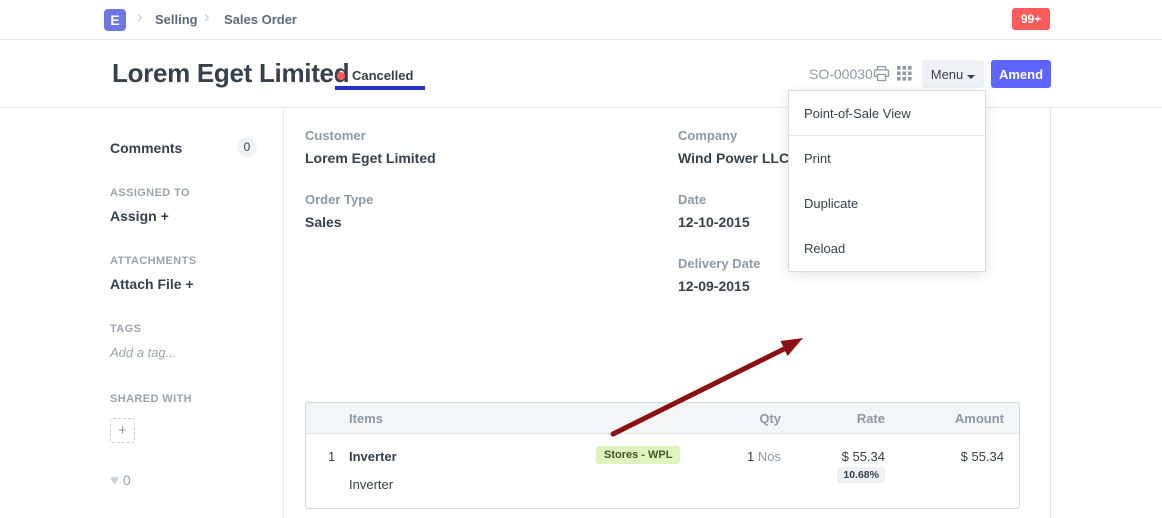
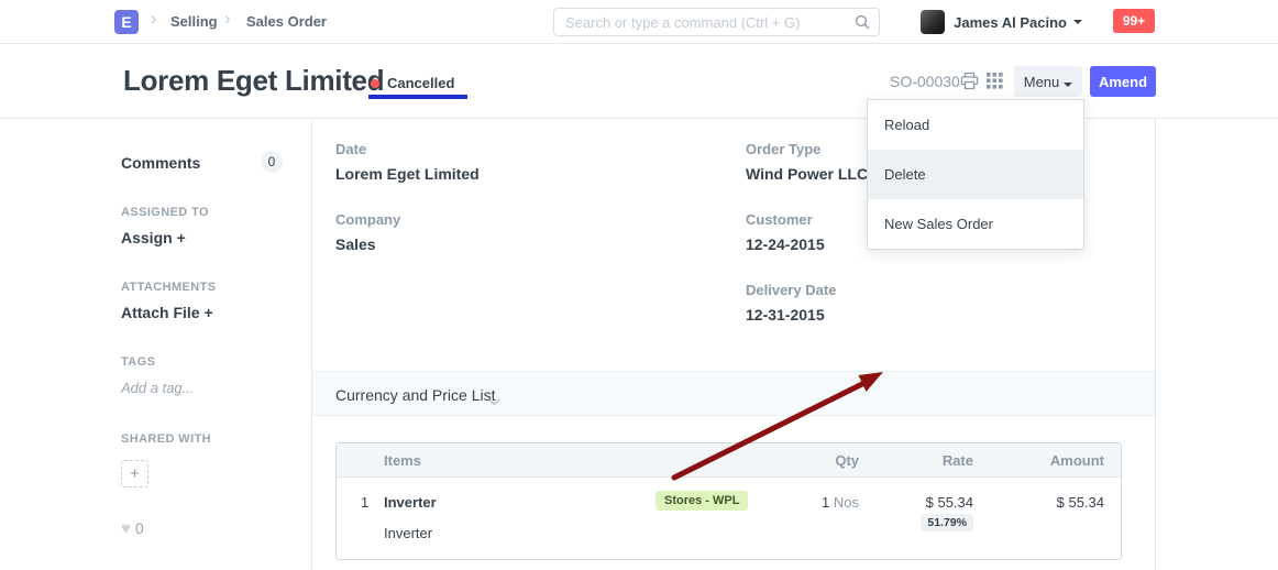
  E
  ›
  Selling
  ›
  Sales Order
+ Search or type a command (Ctrl + G)
+ James Al Pacino
  99+
  Lorem Eget Limite
  Cancelled
  SO-00030
  Menu
  Amend
  Comments
  0
  ASSIGNED TO
  Assign +
  ATTACHMENTS
  Attach File +
  TAGS
  Add a tag...
  SHARED WITH
  +
  ♥ 0
- Customer
+ Date
  Lorem Eget Limited
- Company
+ Order Type
  Wind Power LLC
- Order Type
+ Company
  Sales
- Date
+ Customer
- 12-10-2015
+ 12-24-2015
  Delivery Date
- 12-09-2015
+ 12-31-2015
+ Currency and Price List
  Items
  Qty
  Rate
  Amount
  1
  Inverter
  Stores - WPL
  1 Nos
  $ 55.34
- 10.68%
+ 51.79%
  $ 55.34
  Inverter
- Point-of-Sale View
- Print
- Duplicate
  Reload
+ Delete
+ New Sales Order
